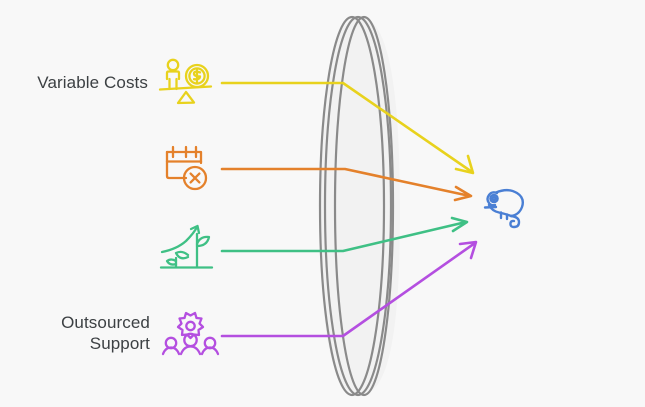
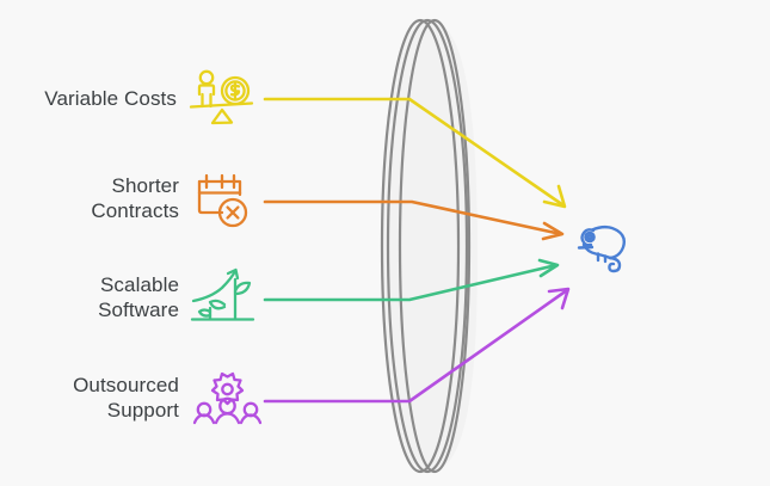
  Variable Costs
+ Shorter
+ Contracts
+ Scalable
+ Software
  Outsourced
  Support
